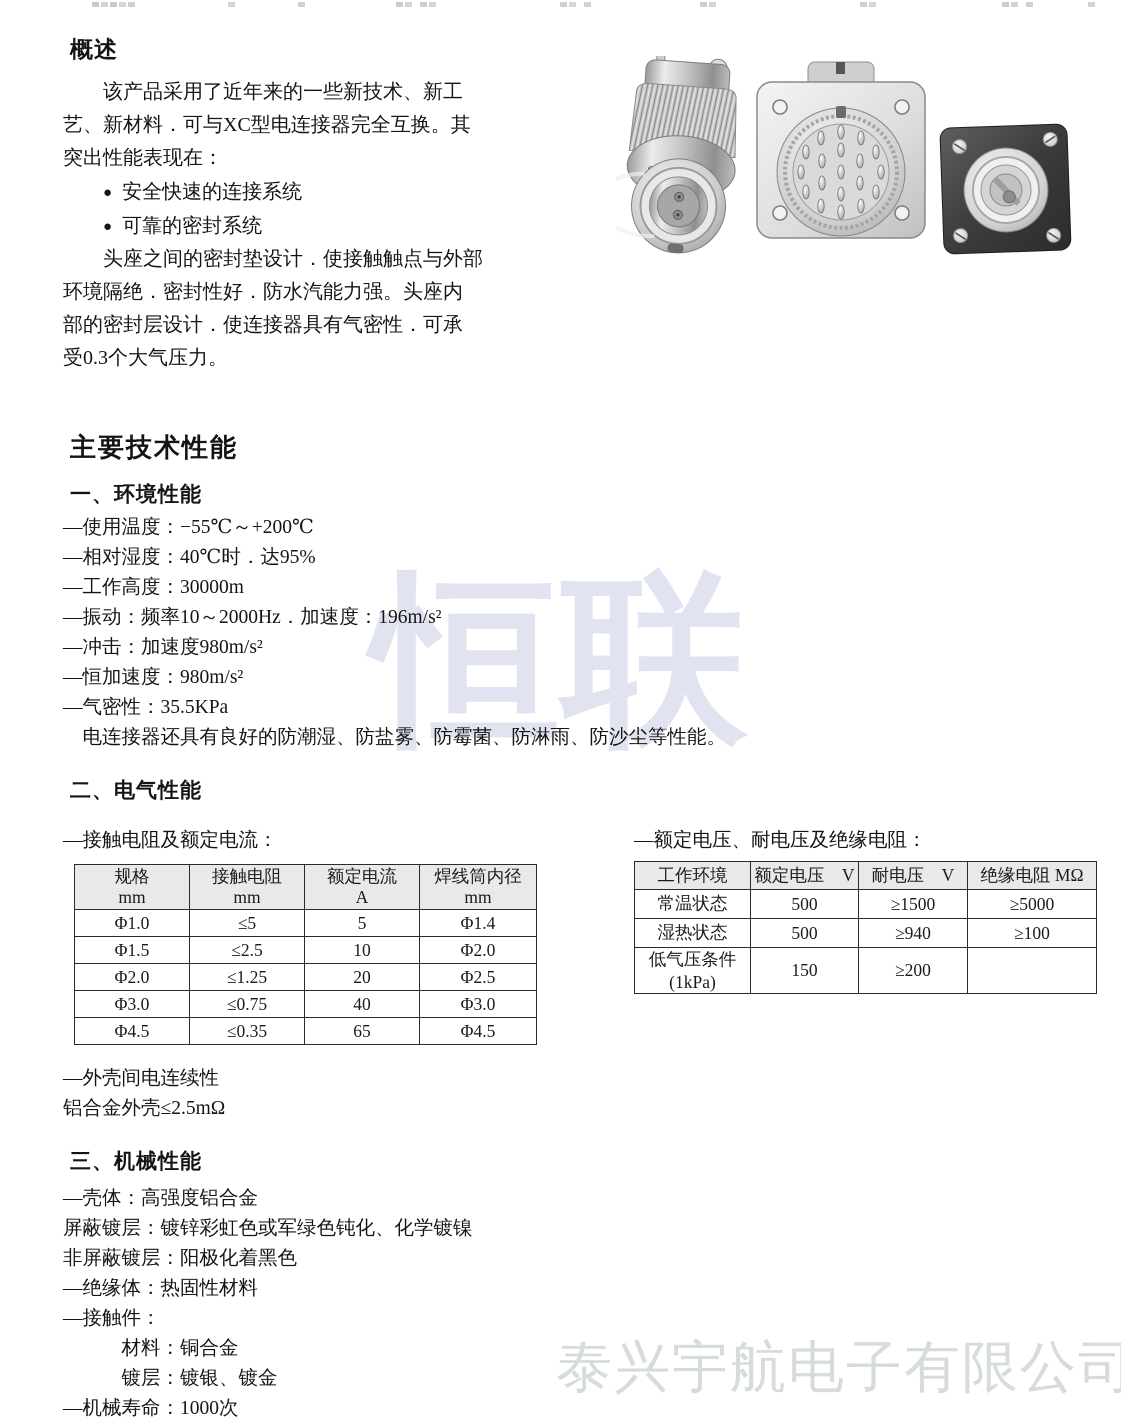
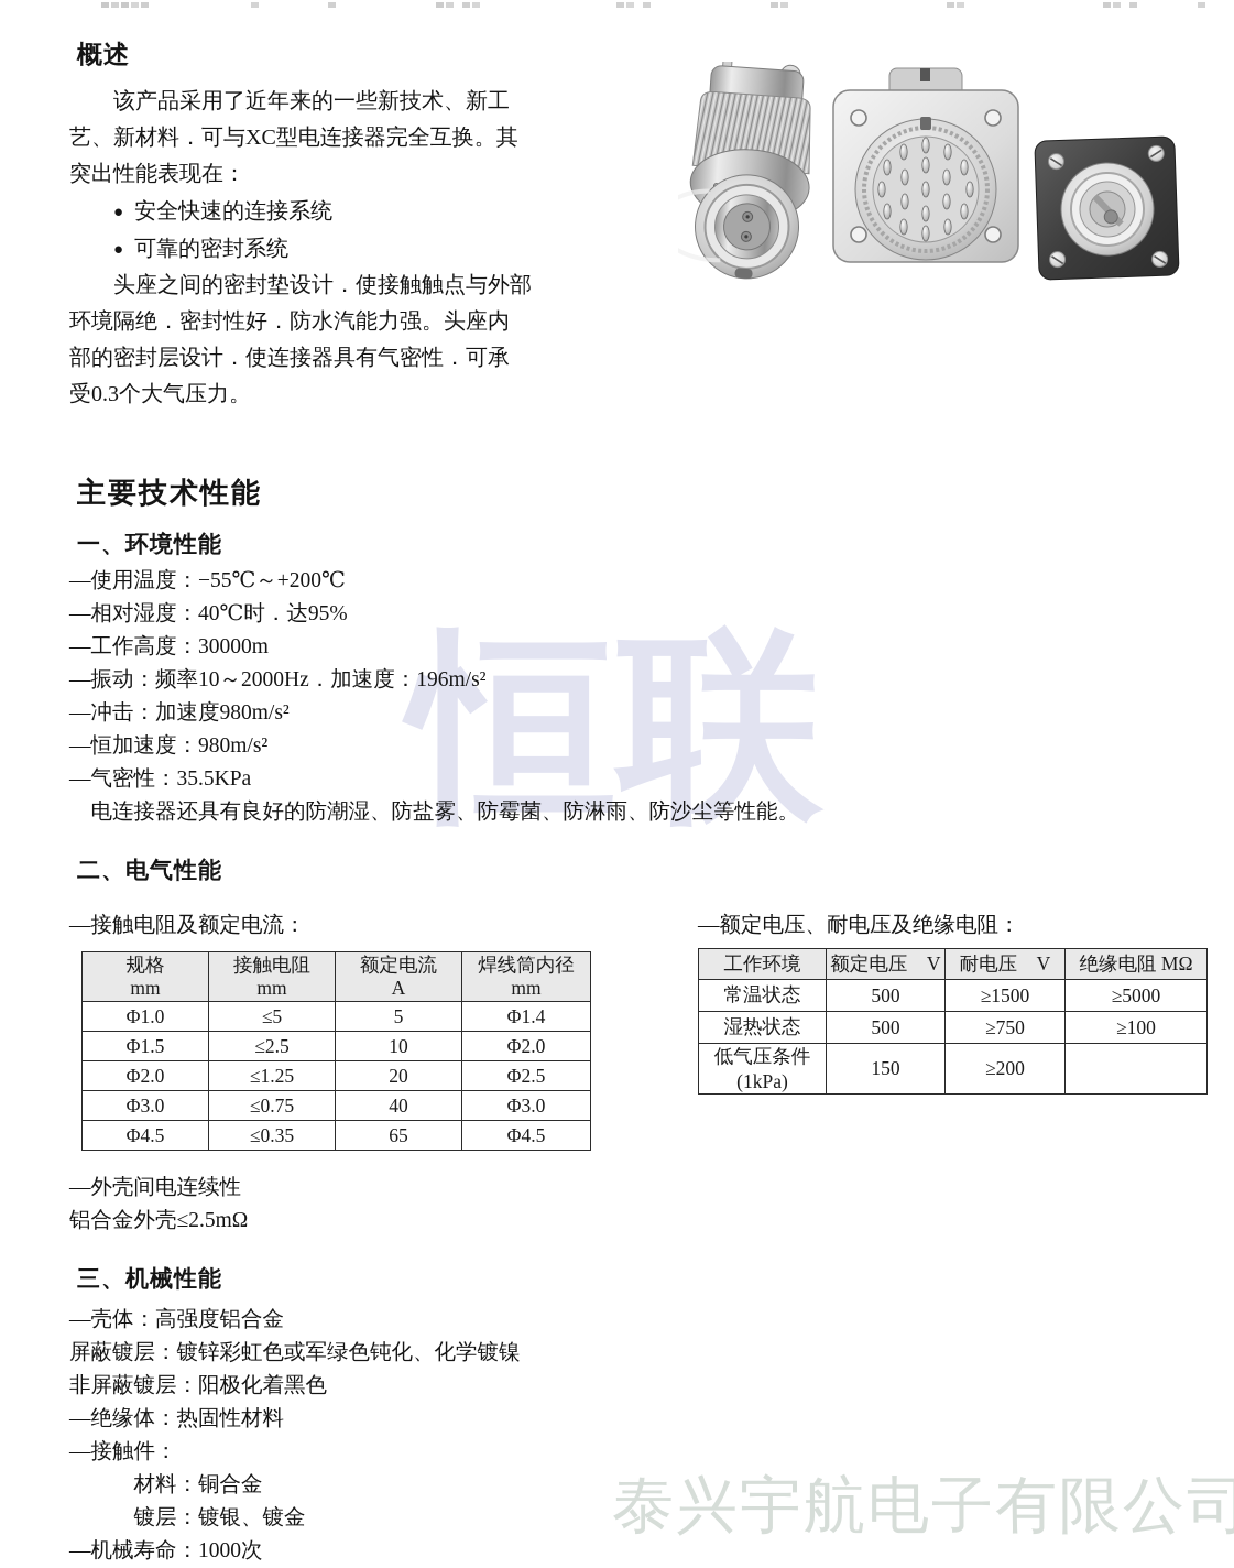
  恒联
  泰兴宇航电子有限公司
  概述
  该产品采用了近年来的一些新技术、新工
  艺、新材料．可与XC型电连接器完全互换。其
  突出性能表现在：
  ● 安全快速的连接系统
  ● 可靠的密封系统
  头座之间的密封垫设计．使接触触点与外部
  环境隔绝．密封性好．防水汽能力强。头座内
  部的密封层设计．使连接器具有气密性．可承
  受0.3个大气压力。
  主要技术性能
  一、环境性能
  —使用温度：−55℃～+200℃
  —相对湿度：40℃时．达95%
  —工作高度：30000m
  —振动：频率10～2000Hz．加速度：196m/s²
  —冲击：加速度980m/s²
  —恒加速度：980m/s²
  —气密性：35.5KPa
  电连接器还具有良好的防潮湿、防盐雾、防霉菌、防淋雨、防沙尘等性能。
  二、电气性能
  —接触电阻及额定电流：
  规格 mm	接触电阻 mm	额定电流 A	焊线筒内径 mm
  Φ1.0	≤5	5	Φ1.4
  Φ1.5	≤2.5	10	Φ2.0
  Φ2.0	≤1.25	20	Φ2.5
  Φ3.0	≤0.75	40	Φ3.0
  Φ4.5	≤0.35	65	Φ4.5
  —额定电压、耐电压及绝缘电阻：
  工作环境	额定电压 V	耐电压 V	绝缘电阻 MΩ
  常温状态	500	≥1500	≥5000
- 湿热状态	500	≥940	≥100
+ 湿热状态	500	≥750	≥100
  低气压条件 (1kPa)	150	≥200
  —外壳间电连续性
  铝合金外壳≤2.5mΩ
  三、机械性能
  —壳体：高强度铝合金
  屏蔽镀层：镀锌彩虹色或军绿色钝化、化学镀镍
  非屏蔽镀层：阳极化着黑色
  —绝缘体：热固性材料
  —接触件：
  材料：铜合金
  镀层：镀银、镀金
  —机械寿命：1000次
